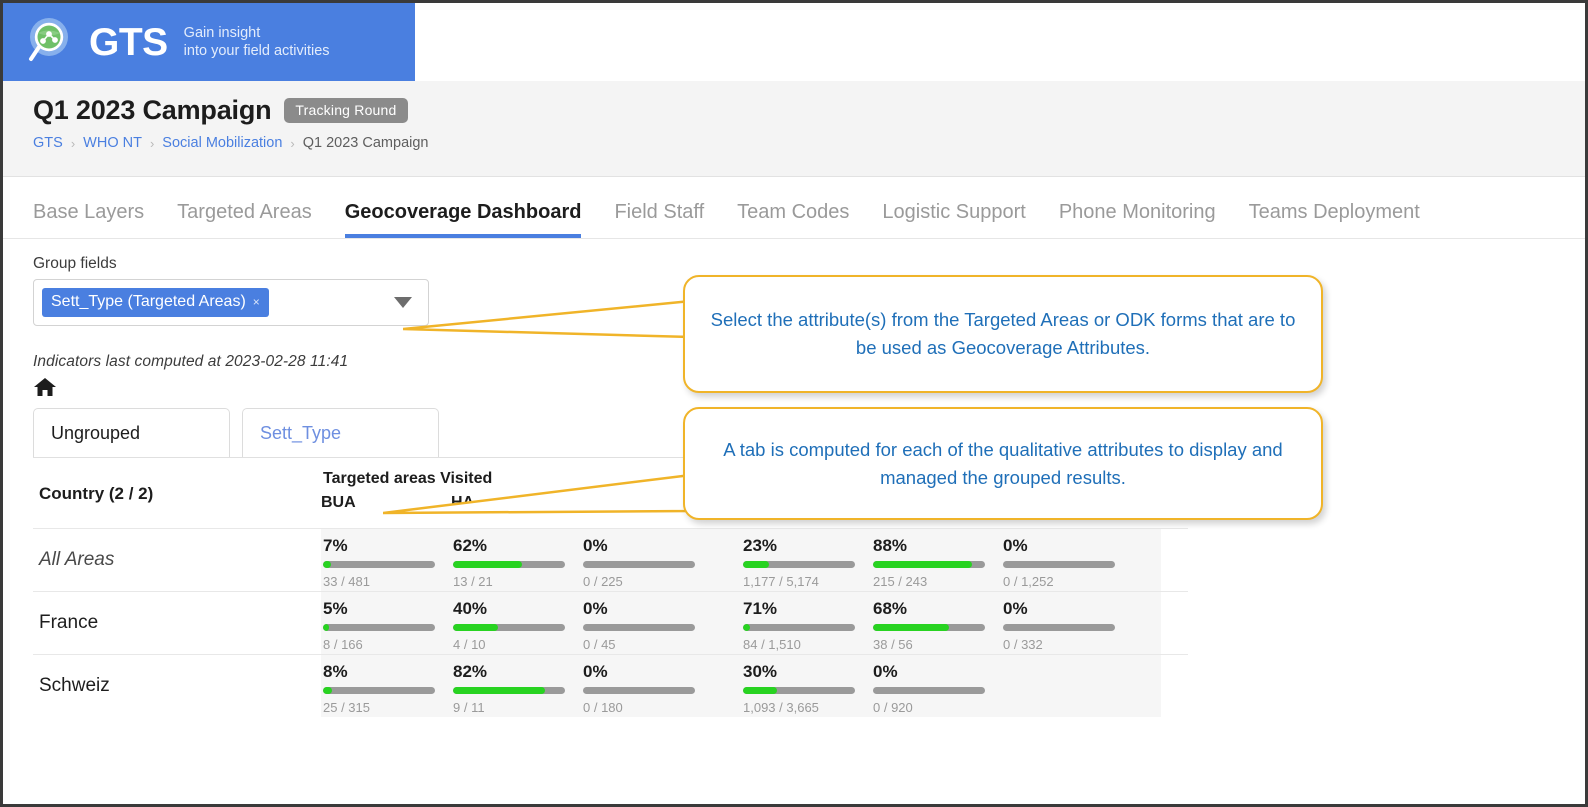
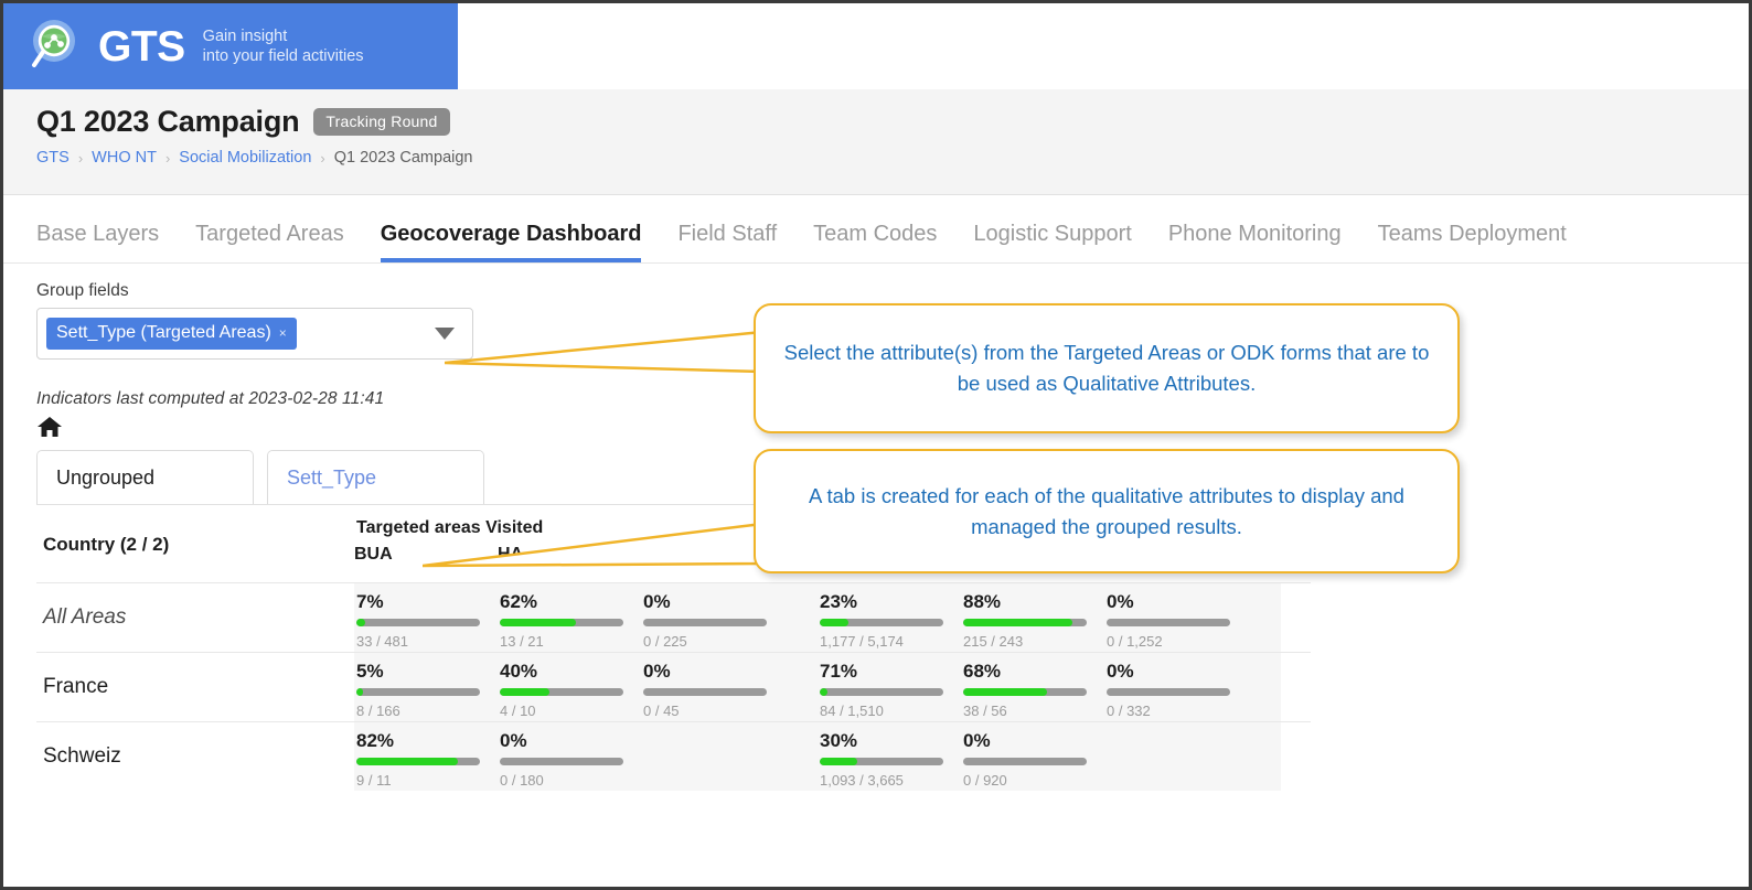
  GTS
  Gain insight
  into your field activities
  Q1 2023 Campaign
  Tracking Round
  GTS
  ›
  WHO NT
  ›
  Social Mobilization
  ›
  Q1 2023 Campaign
  Base Layers
  Targeted Areas
  Geocoverage Dashboard
  Field Staff
  Team Codes
  Logistic Support
  Phone Monitoring
  Teams Deployment
  Group fields
  Sett_Type (Targeted Areas)
  ×
  Indicators last computed at 2023-02-28 11:41
  Ungrouped
  Sett_Type
  Country (2 / 2)
  Targeted areas Visited
  BUA
  All Areas
  7%
  33 / 481
  62%
  13 / 21
  0%
  0 / 225
  23%
  1,177 / 5,174
  88%
  215 / 243
  0%
  0 / 1,252
  France
  5%
  8 / 166
  40%
  4 / 10
  0%
  0 / 45
  71%
  84 / 1,510
  68%
  38 / 56
  0%
  0 / 332
  Schweiz
- 8%
- 25 / 315
  82%
  9 / 11
  0%
  0 / 180
  30%
  1,093 / 3,665
  0%
  0 / 920
- Select the attribute(s) from the Targeted Areas or ODK forms that are to be used as Geocoverage Attributes.
+ Select the attribute(s) from the Targeted Areas or ODK forms that are to be used as Qualitative Attributes.
- A tab is computed for each of the qualitative attributes to display and managed the grouped results.
+ A tab is created for each of the qualitative attributes to display and managed the grouped results.
